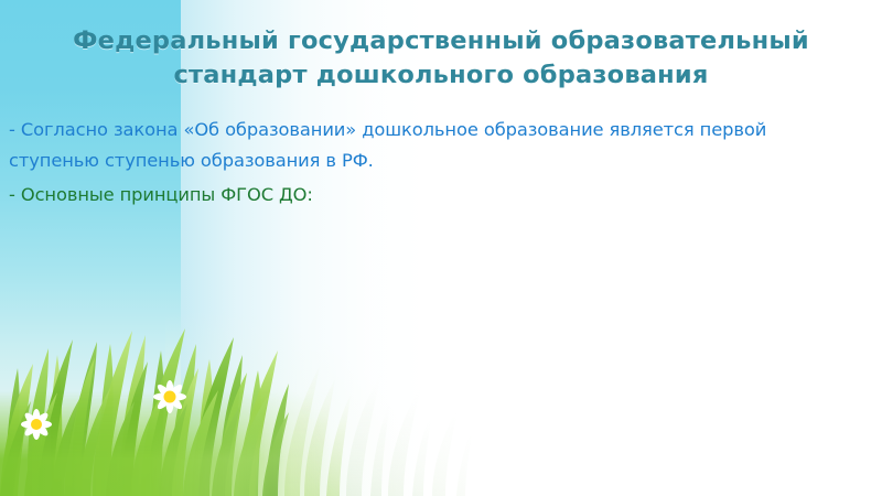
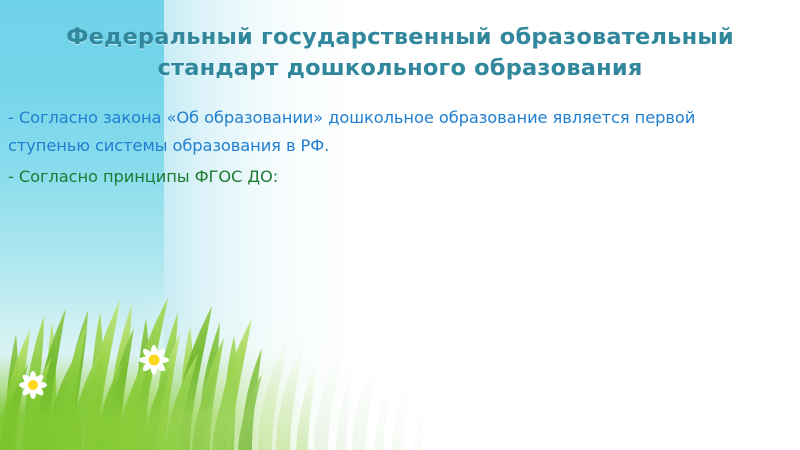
  Федеральный государственный образовательный
  стандарт дошкольного образования
- - Согласно закона «Об образовании» дошкольное образование является первой ступенью ступенью образования в РФ.
+ - Согласно закона «Об образовании» дошкольное образование является первой ступенью системы образования в РФ.
- - Основные принципы ФГОС ДО:
+ - Согласно принципы ФГОС ДО:
